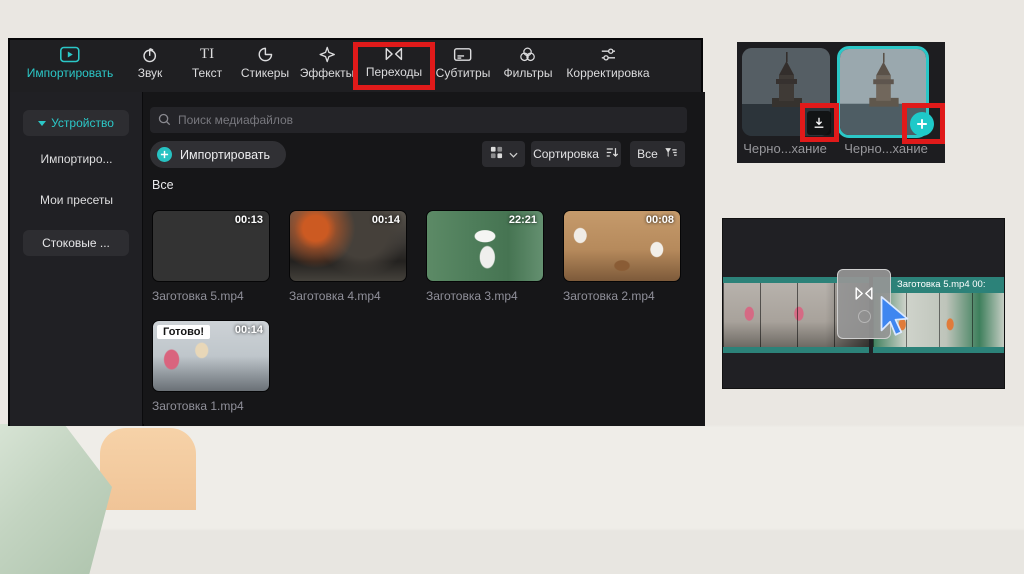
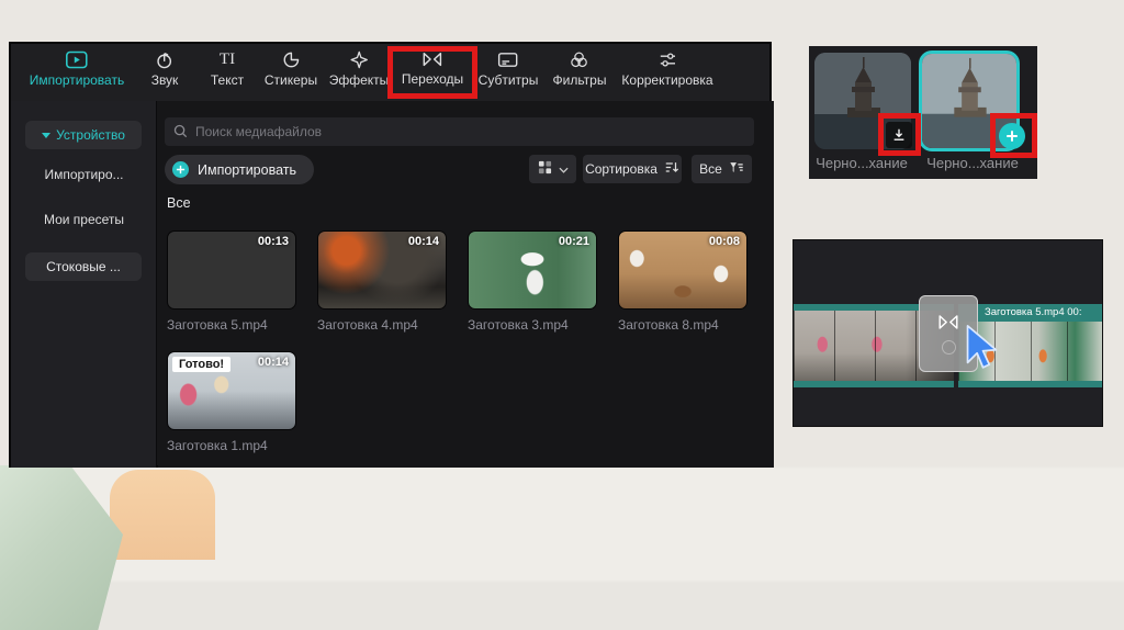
  Импортировать
  Звук
  TI
  Текст
  Стикеры
  Эффекты
  Переходы
  Субтитры
  Фильтры
  Корректировка
  Устройство
  Импортиро...
  Мои пресеты
  Стоковые ...
  Поиск медиафайлов
  Импортировать
  Сортировка
  Все
  Все
  00:13
  Заготовка 5.mp4
  00:14
  Заготовка 4.mp4
- 22:21
+ 00:21
  Заготовка 3.mp4
  00:08
- Заготовка 2.mp4
+ Заготовка 8.mp4
  Готово!
  00:14
  Заготовка 1.mp4
  Черно...хание
  Черно...хание
  Заготовка 5.mp4 00:
